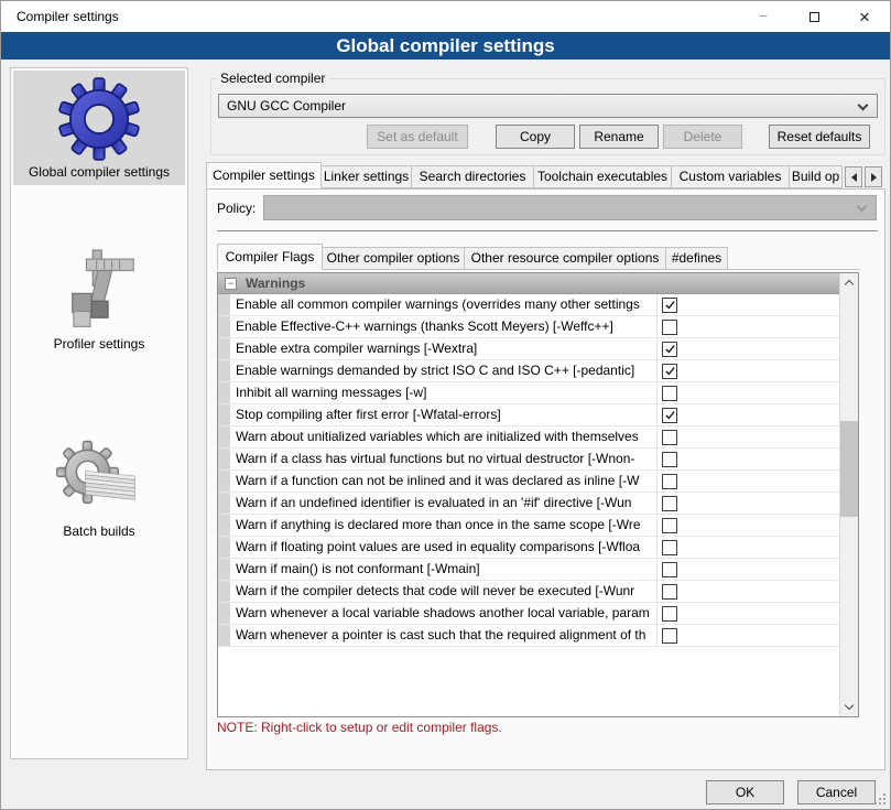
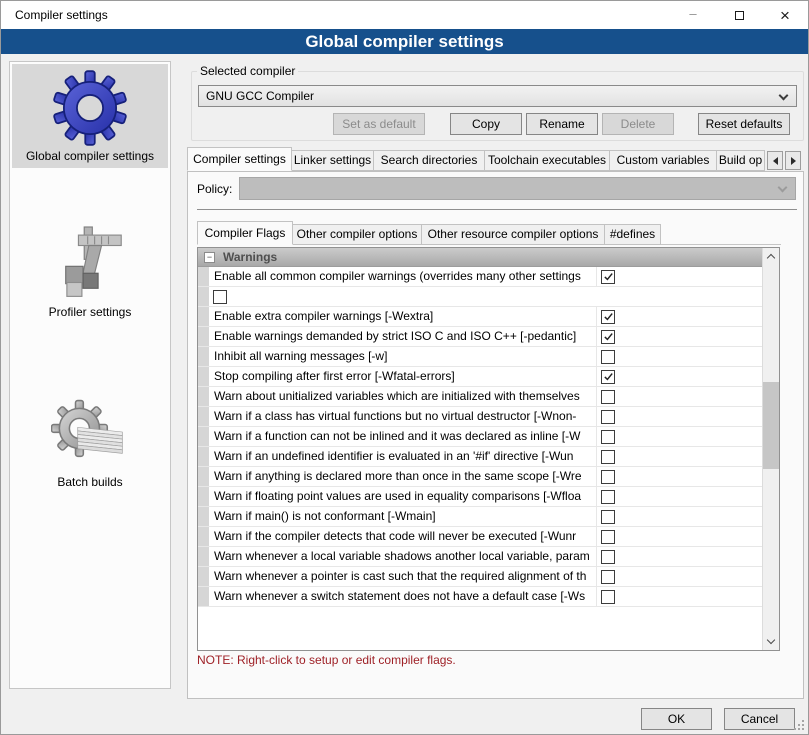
  Compiler settings
  –
  ×
  Global compiler settings
  Global compiler settings
  Profiler settings
  Batch builds
  Selected compiler
  GNU GCC Compiler
  Set as default
  Copy
  Rename
  Delete
  Reset defaults
  Compiler settings
  Linker settings
  Search directories
  Toolchain executables
  Custom variables
  Build op
  Policy:
  Compiler Flags
  Other compiler options
  Other resource compiler options
  #defines
  −
  Warnings
  Enable all common compiler warnings (overrides many other settings
- Enable Effective-C++ warnings (thanks Scott Meyers) [-Weffc++]
  Enable extra compiler warnings [-Wextra]
  Enable warnings demanded by strict ISO C and ISO C++ [-pedantic]
  Inhibit all warning messages [-w]
  Stop compiling after first error [-Wfatal-errors]
  Warn about unitialized variables which are initialized with themselves
  Warn if a class has virtual functions but no virtual destructor [-Wnon-
  Warn if a function can not be inlined and it was declared as inline [-W
  Warn if an undefined identifier is evaluated in an '#if' directive [-Wun
  Warn if anything is declared more than once in the same scope [-Wre
  Warn if floating point values are used in equality comparisons [-Wfloa
  Warn if main() is not conformant [-Wmain]
  Warn if the compiler detects that code will never be executed [-Wunr
  Warn whenever a local variable shadows another local variable, param
  Warn whenever a pointer is cast such that the required alignment of th
+ Warn whenever a switch statement does not have a default case [-Ws
  NOTE: Right-click to setup or edit compiler flags.
  OK
  Cancel
